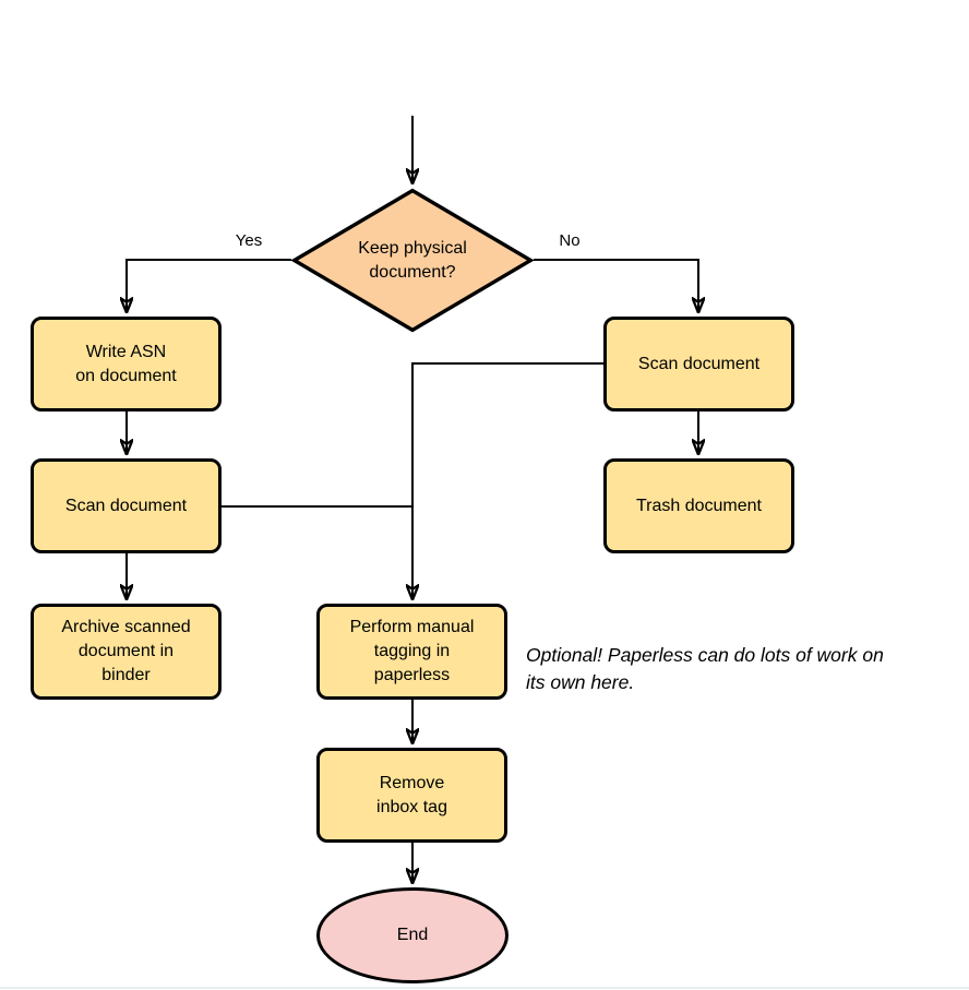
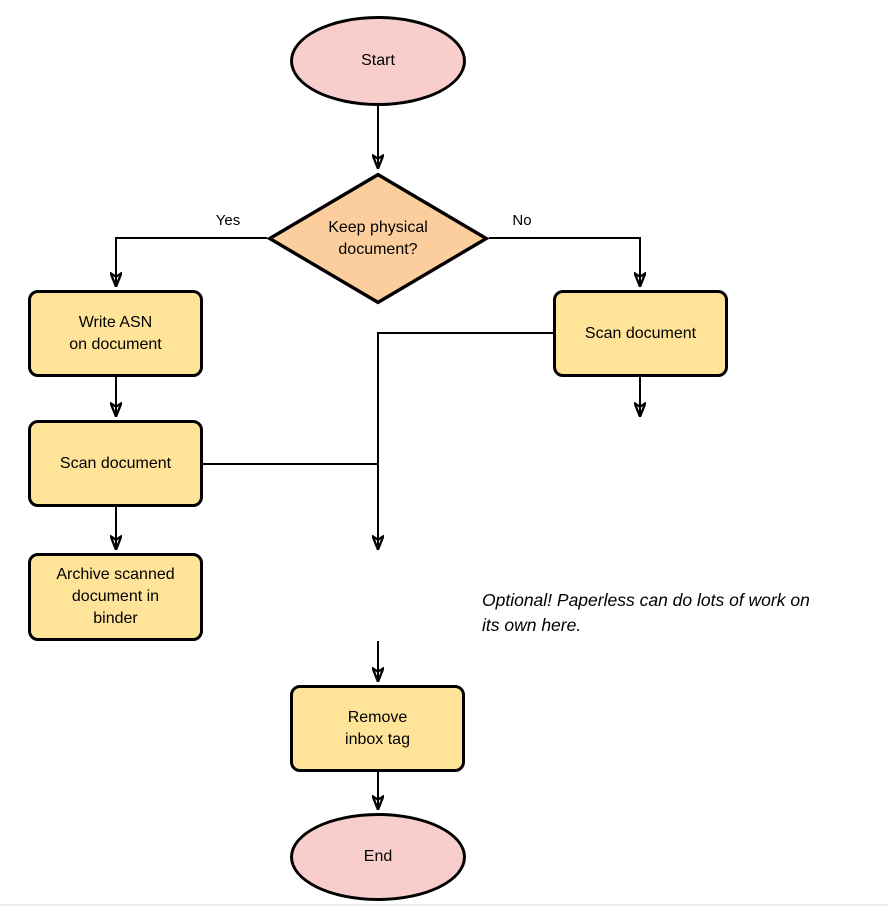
+ Start
  Keep physical
  document?
  Yes
  No
  Write ASN
  on document
  Scan document
  Archive scanned
  document in
  binder
  Scan document
- Trash document
- Perform manual
- tagging in
- paperless
  Optional! Paperless can do lots of work on
  its own here.
  Remove
  inbox tag
  End
